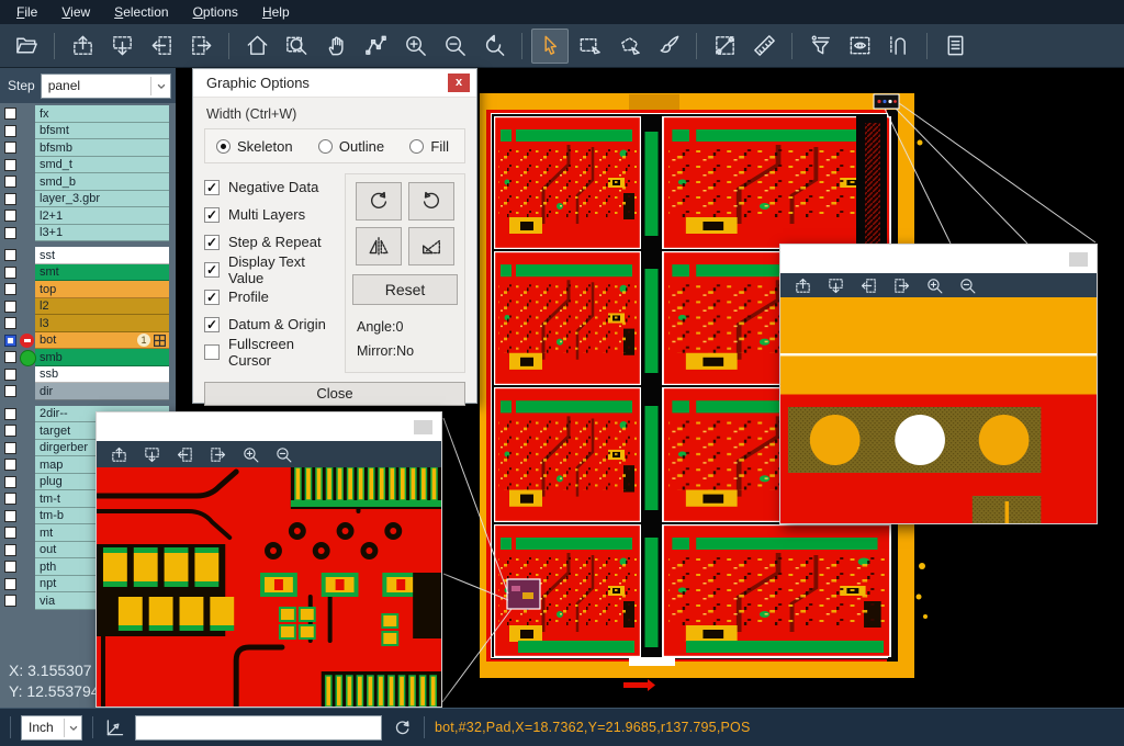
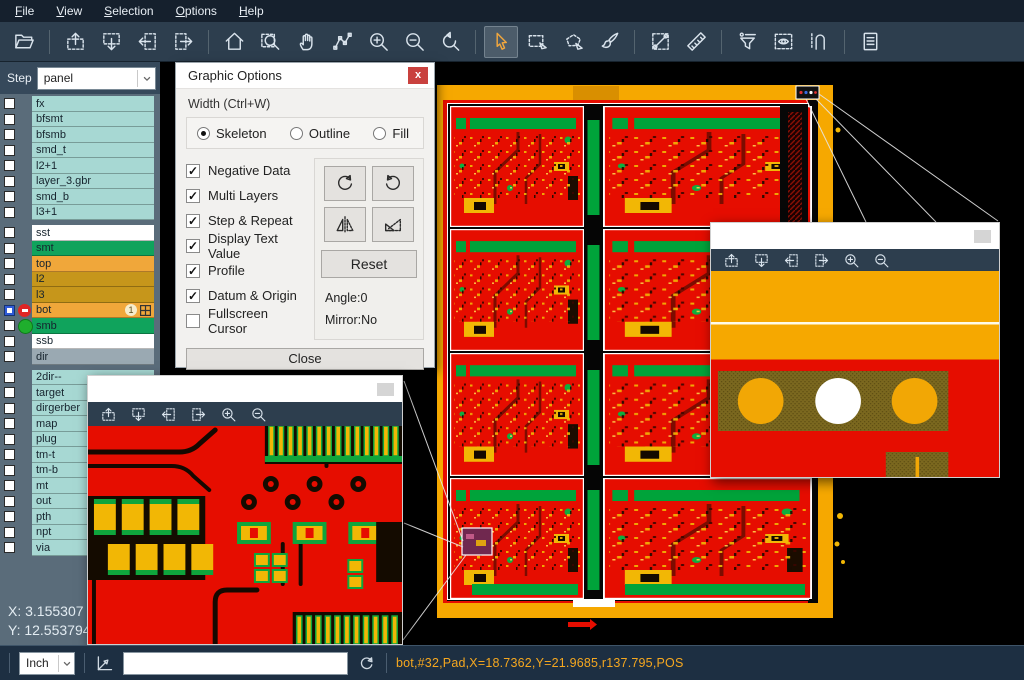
  File
  View
  Selection
  Options
  Help
  Step
  panel
  fx
  bfsmt
  bfsmb
  smd_t
- smd_b
+ l2+1
  layer_3.gbr
- l2+1
+ smd_b
  l3+1
  sst
  smt
  top
  l2
  l3
  bot
  1
  smb
  ssb
  dir
  2dir--
  target
  dirgerber
  map
  plug
  tm-t
  tm-b
  mt
  out
  pth
  npt
  via
  X: 3.155307
  Y: 12.55379
  Graphic Options
  x
  Width (Ctrl+W)
  Skeleton
  Outline
  Fill
  ✓
  Negative Data
  ✓
  Multi Layers
  ✓
  Step & Repeat
  ✓
  Display Text Value
  ✓
  Profile
  ✓
  Datum & Origin
  Fullscreen Cursor
  Reset
  Angle:0
  Mirror:No
  Close
  Inch
  bot,#32,Pad,X=18.7362,Y=21.9685,r137.795,POS
